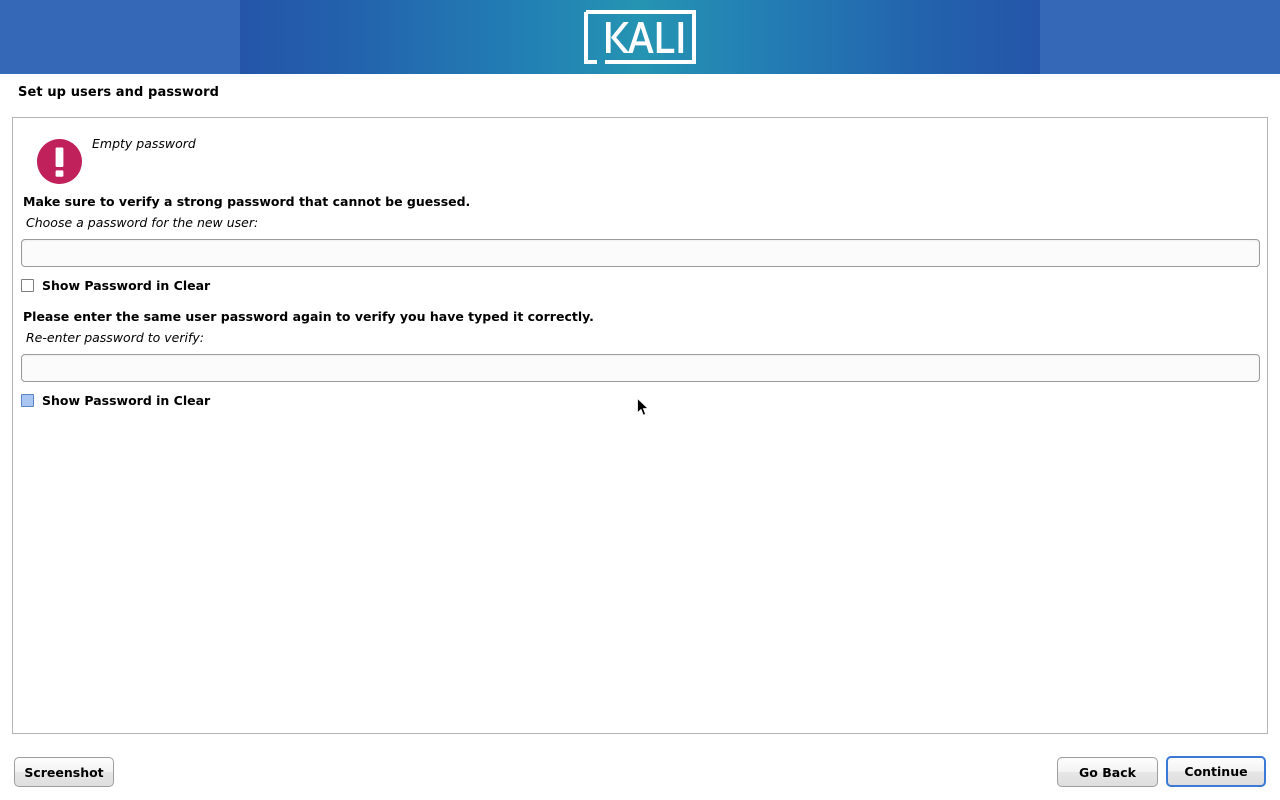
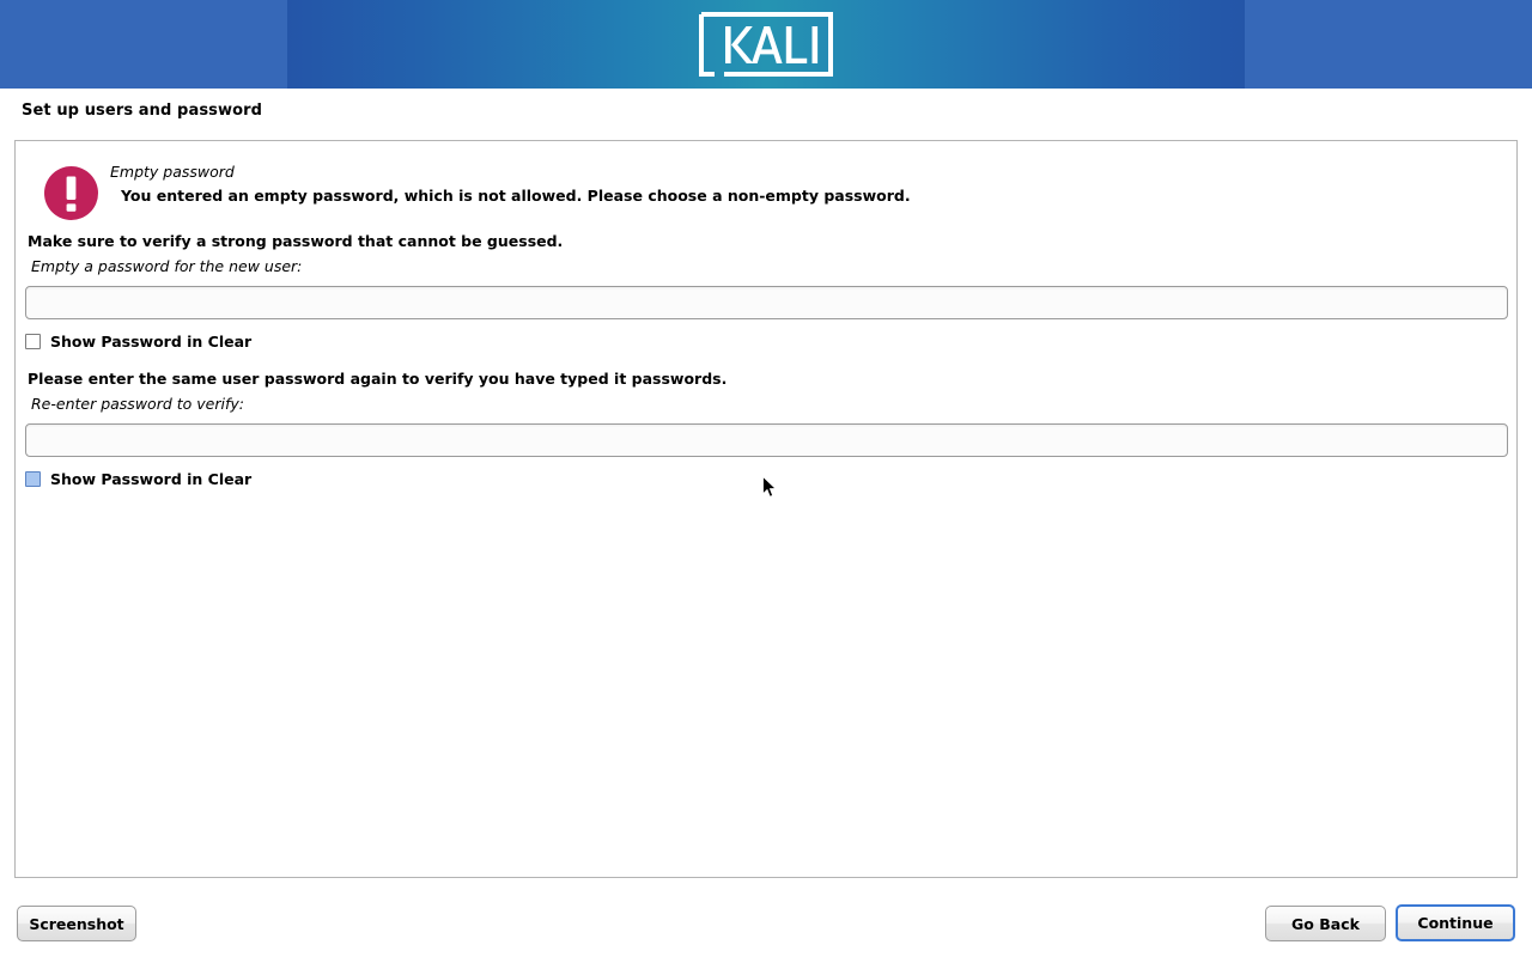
  Set up users and password
  Empty password
+ You entered an empty password, which is not allowed. Please choose a non-empty password.
  Make sure to verify a strong password that cannot be guessed.
- Choose a password for the new user:
+ Empty a password for the new user:
  Show Password in Clear
- Please enter the same user password again to verify you have typed it correctly.
+ Please enter the same user password again to verify you have typed it passwords.
  Re-enter password to verify:
  Show Password in Clear
  Screenshot
  Go Back
  Continue
